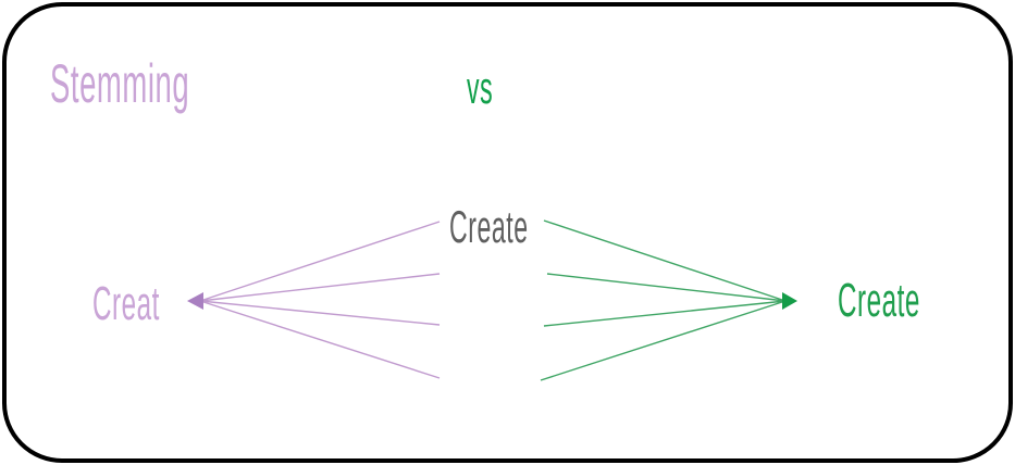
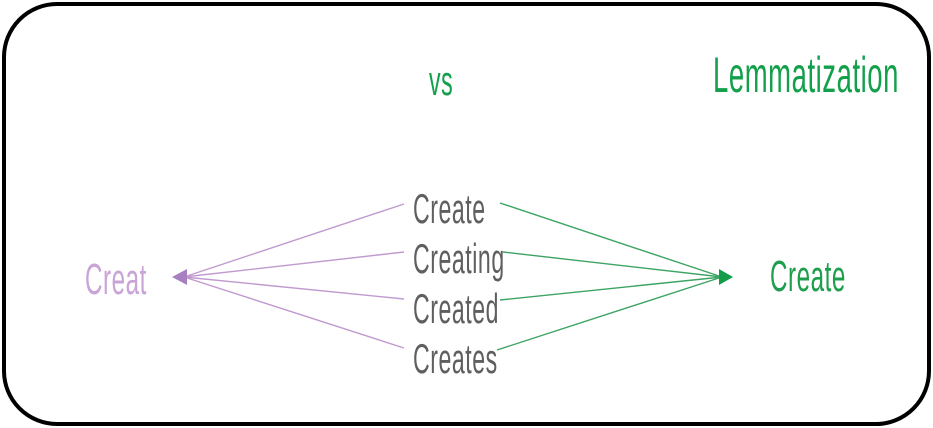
- Stemming
  vs
+ Lemmatization
  Create
+ Creating
+ Created
+ Creates
  Creat
  Create
